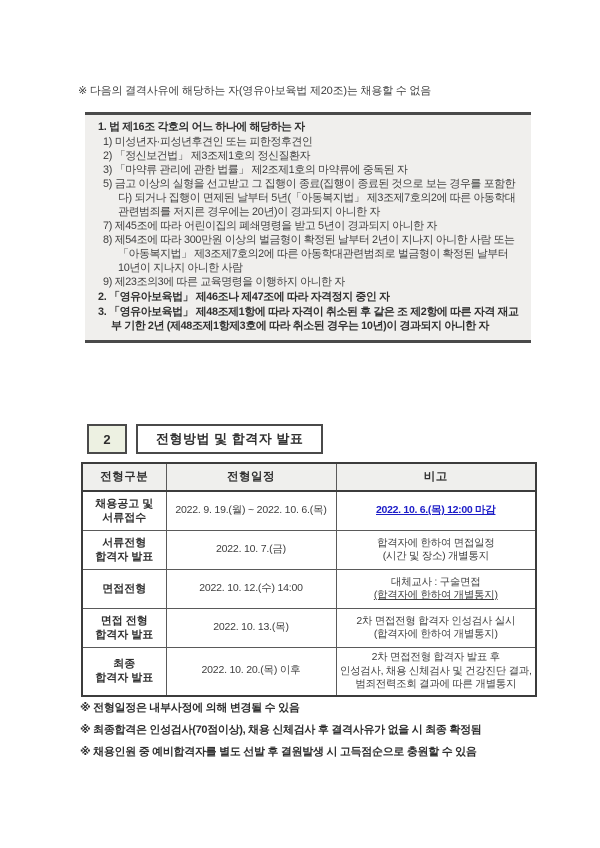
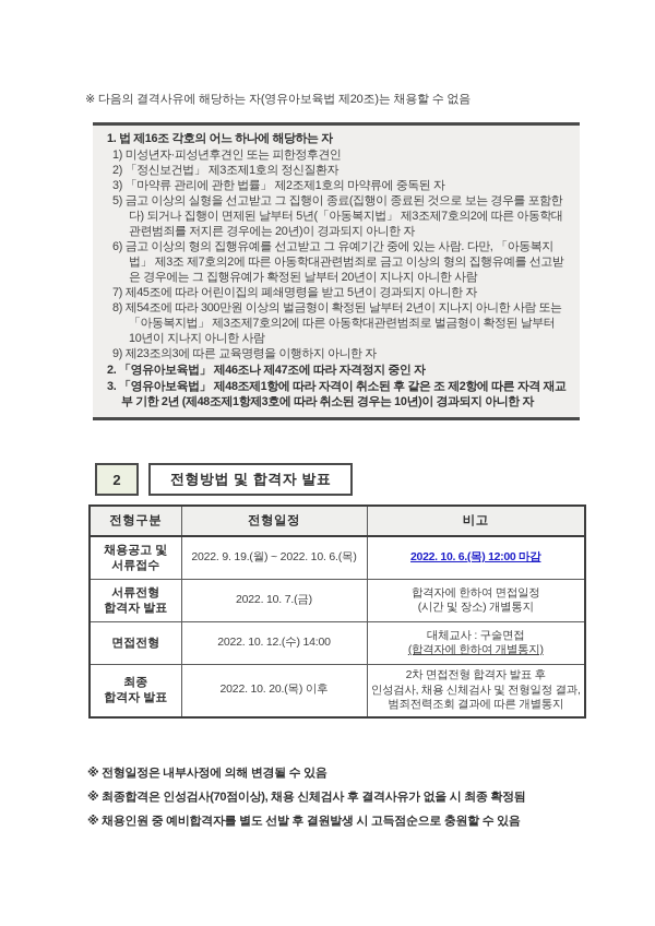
  ※ 다음의 결격사유에 해당하는 자(영유아보육법 제20조)는 채용할 수 없음
  1. 법 제16조 각호의 어느 하나에 해당하는 자
  1) 미성년자·피성년후견인 또는 피한정후견인
  2) 「정신보건법」 제3조제1호의 정신질환자
  3) 「마약류 관리에 관한 법률」 제2조제1호의 마약류에 중독된 자
  5) 금고 이상의 실형을 선고받고 그 집행이 종료(집행이 종료된 것으로 보는 경우를 포함한다) 되거나 집행이 면제된 날부터 5년(「아동복지법」 제3조제7호의2에 따른 아동학대관련범죄를 저지른 경우에는 20년)이 경과되지 아니한 자
+ 6) 금고 이상의 형의 집행유예를 선고받고 그 유예기간 중에 있는 사람. 다만, 「아동복지법」 제3조 제7호의2에 따른 아동학대관련범죄로 금고 이상의 형의 집행유예를 선고받은 경우에는 그 집행유예가 확정된 날부터 20년이 지나지 아니한 사람
  7) 제45조에 따라 어린이집의 폐쇄명령을 받고 5년이 경과되지 아니한 자
  8) 제54조에 따라 300만원 이상의 벌금형이 확정된 날부터 2년이 지나지 아니한 사람 또는 「아동복지법」 제3조제7호의2에 따른 아동학대관련범죄로 벌금형이 확정된 날부터 10년이 지나지 아니한 사람
  9) 제23조의3에 따른 교육명령을 이행하지 아니한 자
  2. 「영유아보육법」 제46조나 제47조에 따라 자격정지 중인 자
  3. 「영유아보육법」 제48조제1항에 따라 자격이 취소된 후 같은 조 제2항에 따른 자격 재교부 기한 2년 (제48조제1항제3호에 따라 취소된 경우는 10년)이 경과되지 아니한 자
  2
  전형방법 및 합격자 발표
  전형구분	전형일정	비고
  채용공고 및서류접수	2022. 9. 19.(월) ~ 2022. 10. 6.(목)	2022. 10. 6.(목) 12:00 마감
  서류전형합격자 발표	2022. 10. 7.(금)	합격자에 한하여 면접일정(시간 및 장소) 개별통지
  면접전형	2022. 10. 12.(수) 14:00	대체교사 : 구술면접(합격자에 한하여 개별통지)
- 면접 전형합격자 발표	2022. 10. 13.(목)	2차 면접전형 합격자 인성검사 실시(합격자에 한하여 개별통지)
- 최종합격자 발표	2022. 10. 20.(목) 이후	2차 면접전형 합격자 발표 후인성검사, 채용 신체검사 및 건강진단 결과,범죄전력조회 결과에 따른 개별통지
+ 최종합격자 발표	2022. 10. 20.(목) 이후	2차 면접전형 합격자 발표 후인성검사, 채용 신체검사 및 전형일정 결과,범죄전력조회 결과에 따른 개별통지
  ※ 전형일정은 내부사정에 의해 변경될 수 있음
  ※ 최종합격은 인성검사(70점이상), 채용 신체검사 후 결격사유가 없을 시 최종 확정됨
  ※ 채용인원 중 예비합격자를 별도 선발 후 결원발생 시 고득점순으로 충원할 수 있음
